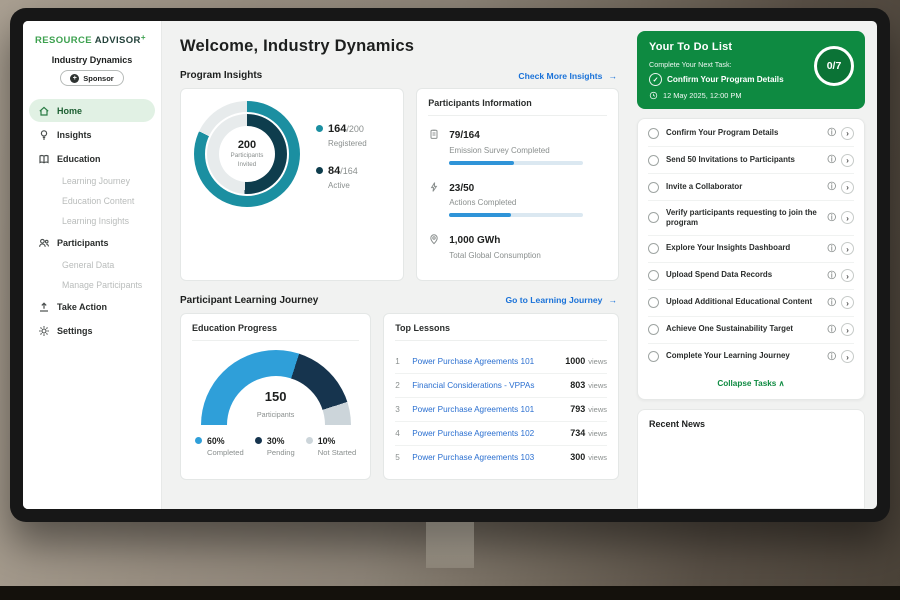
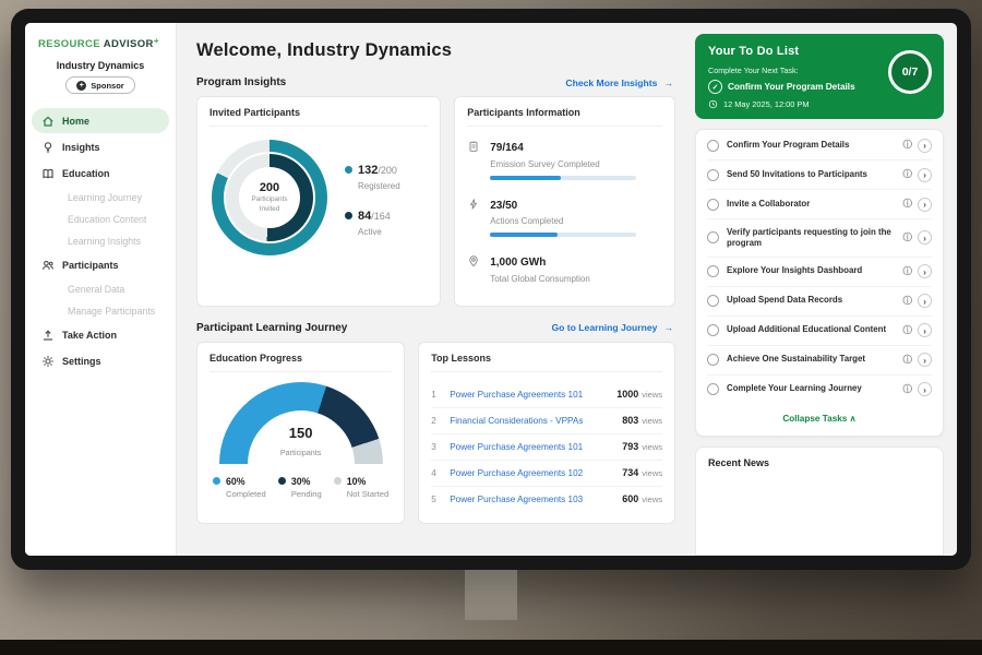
  RESOURCE ADVISOR+
  Industry Dynamics
  Sponsor
  Home
  Insights
  Education
  Learning Journey
  Education Content
  Learning Insights
  Participants
  General Data
  Manage Participants
  Take Action
  Settings
  Welcome, Industry Dynamics
  Program Insights
  Check More Insights
  →
+ Invited Participants
  200
- 164/200
+ 132/200
  Registered
  84/164
  Active
  Participants Information
  79/164
  Emission Survey Completed
  23/50
  Actions Completed
  1,000 GWh
  Total Global Consumption
  Participant Learning Journey
  Go to Learning Journey
  →
  Education Progress
  150
  Participants
  60%
  Completed
  30%
  Pending
  10%
  Not Started
  Top Lessons
  1
  Power Purchase Agreements 101
  1000 views
  2
  Financial Considerations - VPPAs
  803 views
  3
  Power Purchase Agreements 101
  793 views
  4
  Power Purchase Agreements 102
  734 views
  5
  Power Purchase Agreements 103
- 300 views
+ 600 views
  Your To Do List
  0/7
  Complete Your Next Task:
  Confirm Your Program Details
  12 May 2025, 12:00 PM
  Confirm Your Program Details
  ⓘ
  ›
  Send 50 Invitations to Participants
  ⓘ
  ›
  Invite a Collaborator
  ⓘ
  ›
  Verify participants requesting to join the program
  ⓘ
  ›
  Explore Your Insights Dashboard
  ⓘ
  ›
  Upload Spend Data Records
  ⓘ
  ›
  Upload Additional Educational Content
  ⓘ
  ›
  Achieve One Sustainability Target
  ⓘ
  ›
  Complete Your Learning Journey
  ⓘ
  ›
  Collapse Tasks ∧
  Recent News
